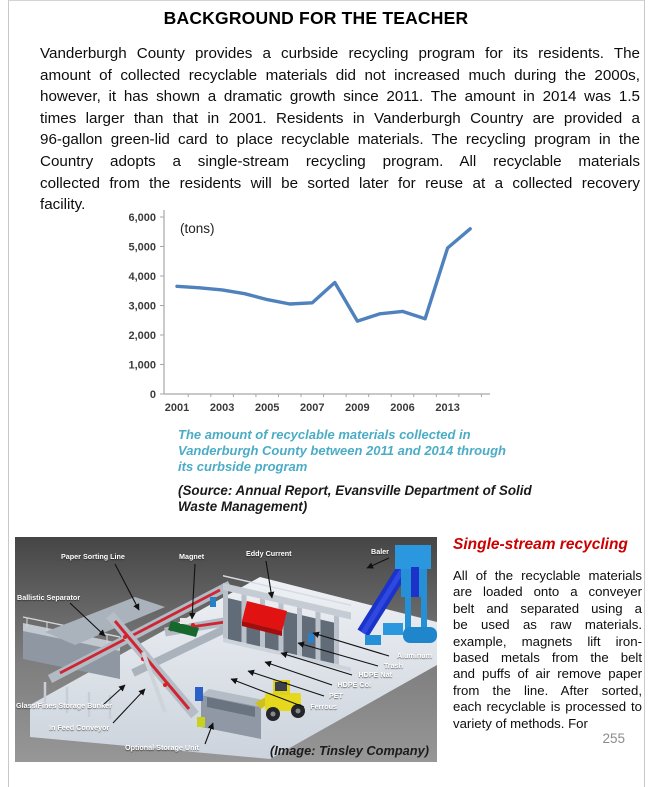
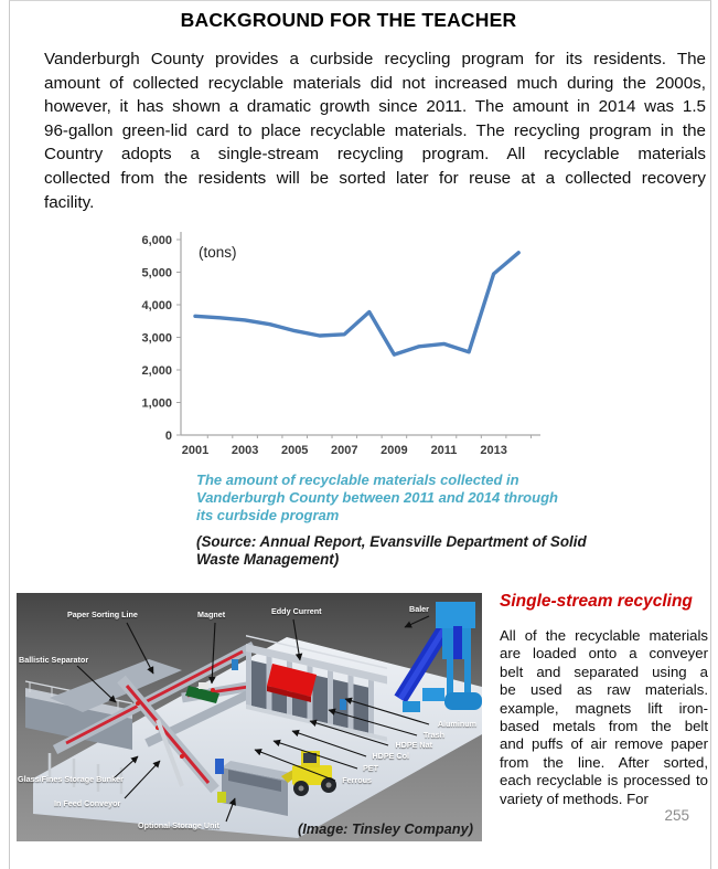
  BACKGROUND FOR THE TEACHER
  Vanderburgh County provides a curbside recycling program for its residents. The
  amount of collected recyclable materials did not increased much during the 2000s,
  however, it has shown a dramatic growth since 2011. The amount in 2014 was 1.5
- times larger than that in 2001. Residents in Vanderburgh Country are provided a
  96-gallon green-lid card to place recyclable materials. The recycling program in the
  Country adopts a single-stream recycling program. All recyclable materials
  collected from the residents will be sorted later for reuse at a collected recovery
  facility.
  0
  1,000
  2,000
  3,000
  4,000
  5,000
  6,000
  2001
  2003
  2005
  2007
  2009
- 2006
+ 2011
  2013
  (tons)
  The amount of recyclable materials collected in
  Vanderburgh County between 2011 and 2014 through
  its curbside program
  (Source: Annual Report, Evansville Department of Solid
  Waste Management)
  Paper Sorting Line
  Magnet
  Eddy Current
  Baler
  Ballistic Separator
  Glass/Fines Storage Bunker
  In Feed Conveyor
  Optional Storage Unit
  Aluminum
  Trash
  HDPE Nat
  HDPE Col
  PET
  Ferrous
  (Image: Tinsley Company)
  Single-stream recycling
  All of the recyclable materials
  are loaded onto a conveyer
  belt and separated using a
  be used as raw materials.
  example, magnets lift iron-
  based metals from the belt
  and puffs of air remove paper
  from the line. After sorted,
  each recyclable is processed to
  variety of methods. For
  255
